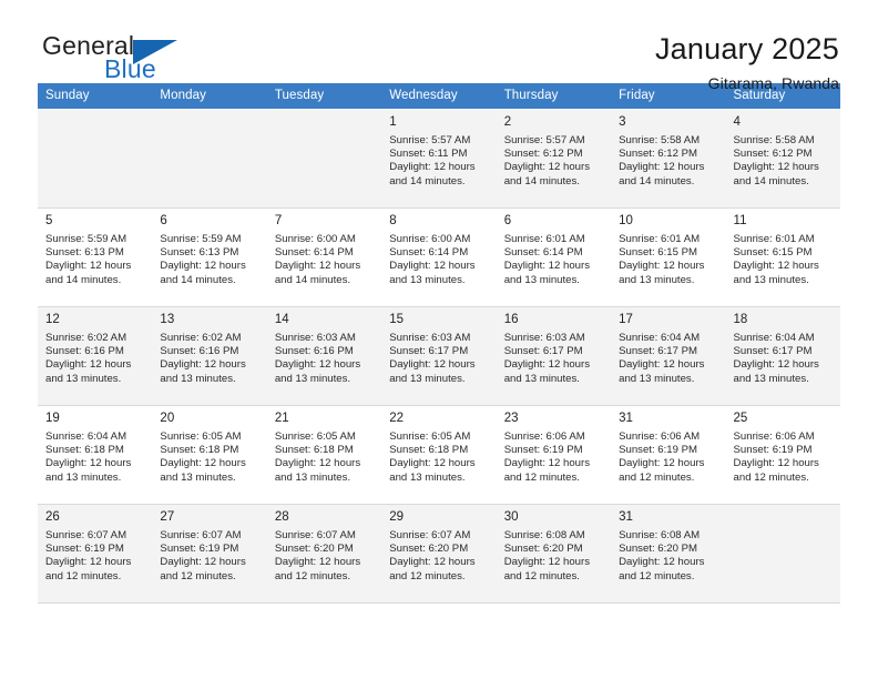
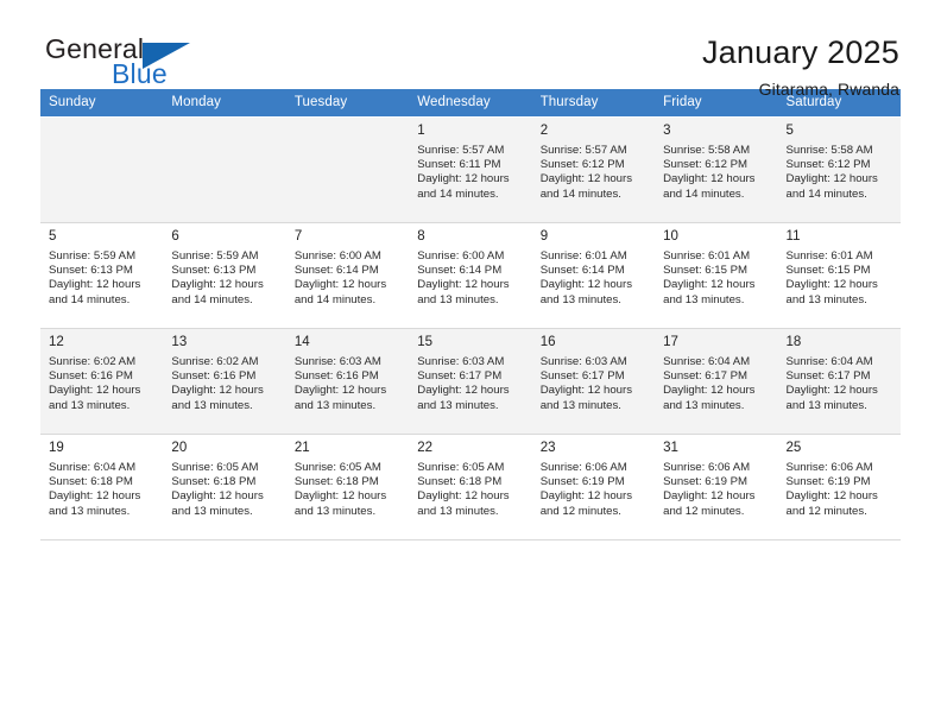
  General
  Blue
  January 2025
  Gitarama, Rwanda
  Sunday	Monday	Tuesday	Wednesday	Thursday	Friday	Saturday
- 			1Sunrise: 5:57 AM Sunset: 6:11 PM Daylight: 12 hours and 14 minutes.	2Sunrise: 5:57 AM Sunset: 6:12 PM Daylight: 12 hours and 14 minutes.	3Sunrise: 5:58 AM Sunset: 6:12 PM Daylight: 12 hours and 14 minutes.	4Sunrise: 5:58 AM Sunset: 6:12 PM Daylight: 12 hours and 14 minutes.
+ 			1Sunrise: 5:57 AM Sunset: 6:11 PM Daylight: 12 hours and 14 minutes.	2Sunrise: 5:57 AM Sunset: 6:12 PM Daylight: 12 hours and 14 minutes.	3Sunrise: 5:58 AM Sunset: 6:12 PM Daylight: 12 hours and 14 minutes.	5Sunrise: 5:58 AM Sunset: 6:12 PM Daylight: 12 hours and 14 minutes.
- 5Sunrise: 5:59 AM Sunset: 6:13 PM Daylight: 12 hours and 14 minutes.	6Sunrise: 5:59 AM Sunset: 6:13 PM Daylight: 12 hours and 14 minutes.	7Sunrise: 6:00 AM Sunset: 6:14 PM Daylight: 12 hours and 14 minutes.	8Sunrise: 6:00 AM Sunset: 6:14 PM Daylight: 12 hours and 13 minutes.	6Sunrise: 6:01 AM Sunset: 6:14 PM Daylight: 12 hours and 13 minutes.	10Sunrise: 6:01 AM Sunset: 6:15 PM Daylight: 12 hours and 13 minutes.	11Sunrise: 6:01 AM Sunset: 6:15 PM Daylight: 12 hours and 13 minutes.
+ 5Sunrise: 5:59 AM Sunset: 6:13 PM Daylight: 12 hours and 14 minutes.	6Sunrise: 5:59 AM Sunset: 6:13 PM Daylight: 12 hours and 14 minutes.	7Sunrise: 6:00 AM Sunset: 6:14 PM Daylight: 12 hours and 14 minutes.	8Sunrise: 6:00 AM Sunset: 6:14 PM Daylight: 12 hours and 13 minutes.	9Sunrise: 6:01 AM Sunset: 6:14 PM Daylight: 12 hours and 13 minutes.	10Sunrise: 6:01 AM Sunset: 6:15 PM Daylight: 12 hours and 13 minutes.	11Sunrise: 6:01 AM Sunset: 6:15 PM Daylight: 12 hours and 13 minutes.
  12Sunrise: 6:02 AM Sunset: 6:16 PM Daylight: 12 hours and 13 minutes.	13Sunrise: 6:02 AM Sunset: 6:16 PM Daylight: 12 hours and 13 minutes.	14Sunrise: 6:03 AM Sunset: 6:16 PM Daylight: 12 hours and 13 minutes.	15Sunrise: 6:03 AM Sunset: 6:17 PM Daylight: 12 hours and 13 minutes.	16Sunrise: 6:03 AM Sunset: 6:17 PM Daylight: 12 hours and 13 minutes.	17Sunrise: 6:04 AM Sunset: 6:17 PM Daylight: 12 hours and 13 minutes.	18Sunrise: 6:04 AM Sunset: 6:17 PM Daylight: 12 hours and 13 minutes.
  19Sunrise: 6:04 AM Sunset: 6:18 PM Daylight: 12 hours and 13 minutes.	20Sunrise: 6:05 AM Sunset: 6:18 PM Daylight: 12 hours and 13 minutes.	21Sunrise: 6:05 AM Sunset: 6:18 PM Daylight: 12 hours and 13 minutes.	22Sunrise: 6:05 AM Sunset: 6:18 PM Daylight: 12 hours and 13 minutes.	23Sunrise: 6:06 AM Sunset: 6:19 PM Daylight: 12 hours and 12 minutes.	31Sunrise: 6:06 AM Sunset: 6:19 PM Daylight: 12 hours and 12 minutes.	25Sunrise: 6:06 AM Sunset: 6:19 PM Daylight: 12 hours and 12 minutes.
- 26Sunrise: 6:07 AM Sunset: 6:19 PM Daylight: 12 hours and 12 minutes.	27Sunrise: 6:07 AM Sunset: 6:19 PM Daylight: 12 hours and 12 minutes.	28Sunrise: 6:07 AM Sunset: 6:20 PM Daylight: 12 hours and 12 minutes.	29Sunrise: 6:07 AM Sunset: 6:20 PM Daylight: 12 hours and 12 minutes.	30Sunrise: 6:08 AM Sunset: 6:20 PM Daylight: 12 hours and 12 minutes.	31Sunrise: 6:08 AM Sunset: 6:20 PM Daylight: 12 hours and 12 minutes.
